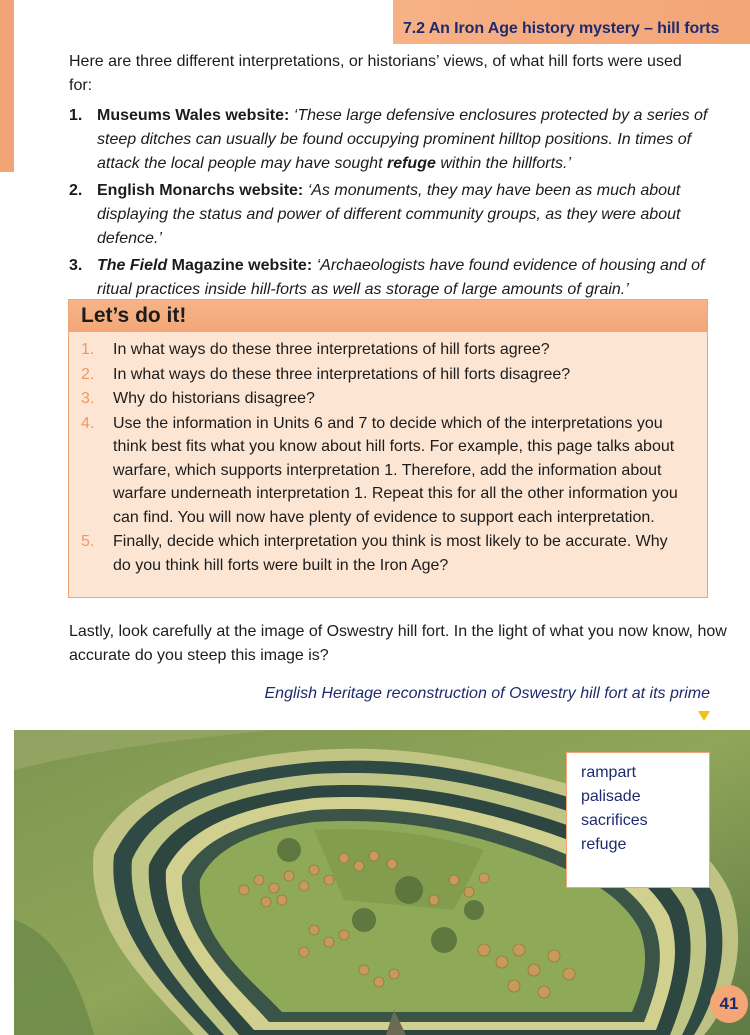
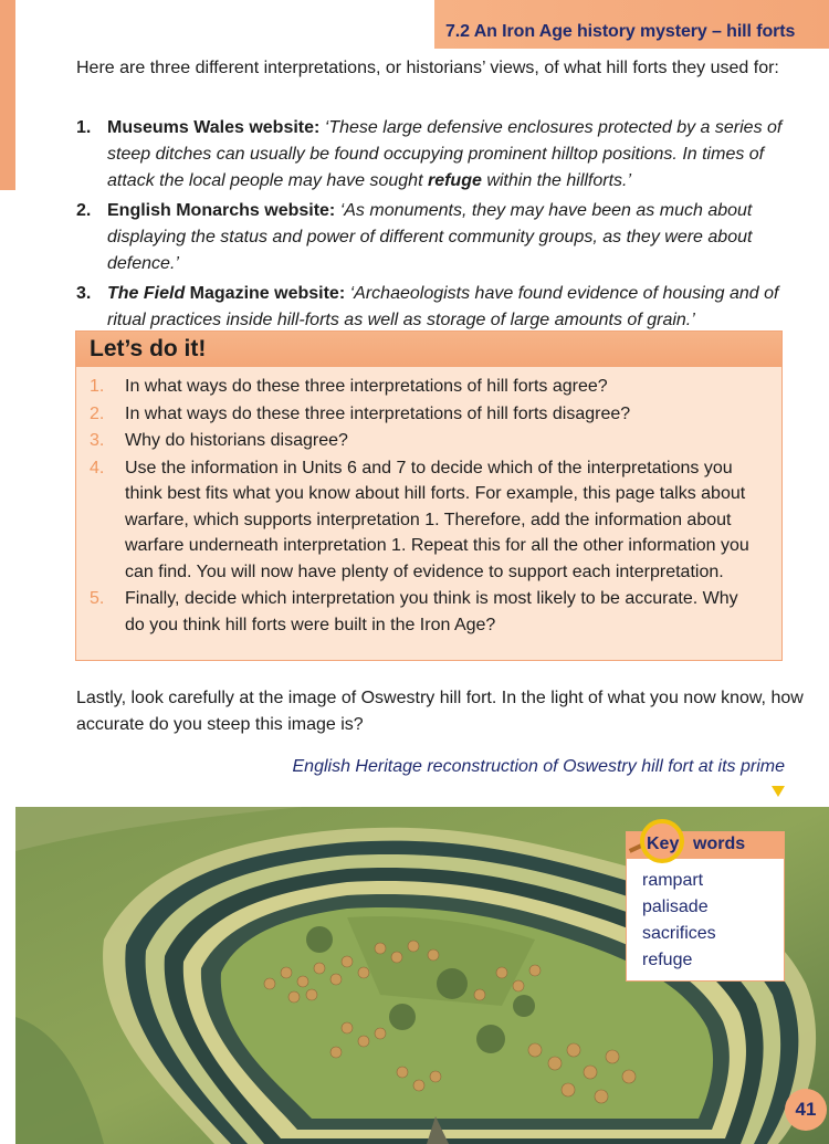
  7.2 An Iron Age history mystery – hill forts
- Here are three different interpretations, or historians’ views, of what hill forts were used for:
+ Here are three different interpretations, or historians’ views, of what hill forts they used for:
  1.
  Museums Wales website: ‘These large defensive enclosures protected by a series of steep ditches can usually be found occupying prominent hilltop positions. In times of attack the local people may have sought refuge within the hillforts.’
  2.
  English Monarchs website: ‘As monuments, they may have been as much about displaying the status and power of different community groups, as they were about defence.’
  3.
  The Field Magazine website: ‘Archaeologists have found evidence of housing and of ritual practices inside hill-forts as well as storage of large amounts of grain.’
  Let’s do it!
  1.
  In what ways do these three interpretations of hill forts agree?
  2.
  In what ways do these three interpretations of hill forts disagree?
  3.
  Why do historians disagree?
  4.
  Use the information in Units 6 and 7 to decide which of the interpretations you think best fits what you know about hill forts. For example, this page talks about warfare, which supports interpretation 1. Therefore, add the information about warfare underneath interpretation 1. Repeat this for all the other information you can find. You will now have plenty of evidence to support each interpretation.
  5.
  Finally, decide which interpretation you think is most likely to be accurate. Why do you think hill forts were built in the Iron Age?
  Lastly, look carefully at the image of Oswestry hill fort. In the light of what you now know, how accurate do you steep this image is?
  English Heritage reconstruction of Oswestry hill fort at its prime
+ Key
+ words
  rampart
  palisade
  sacrifices
  refuge
  41
